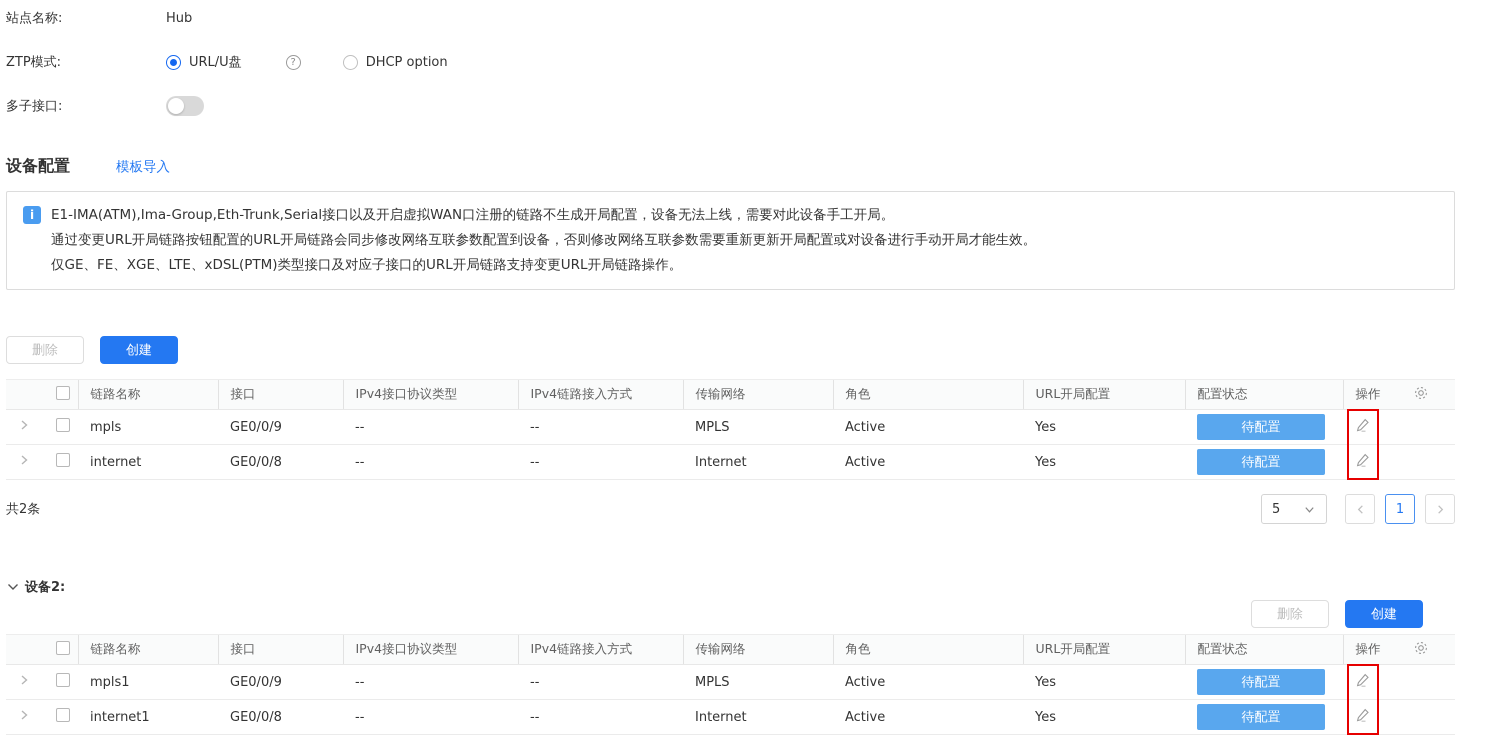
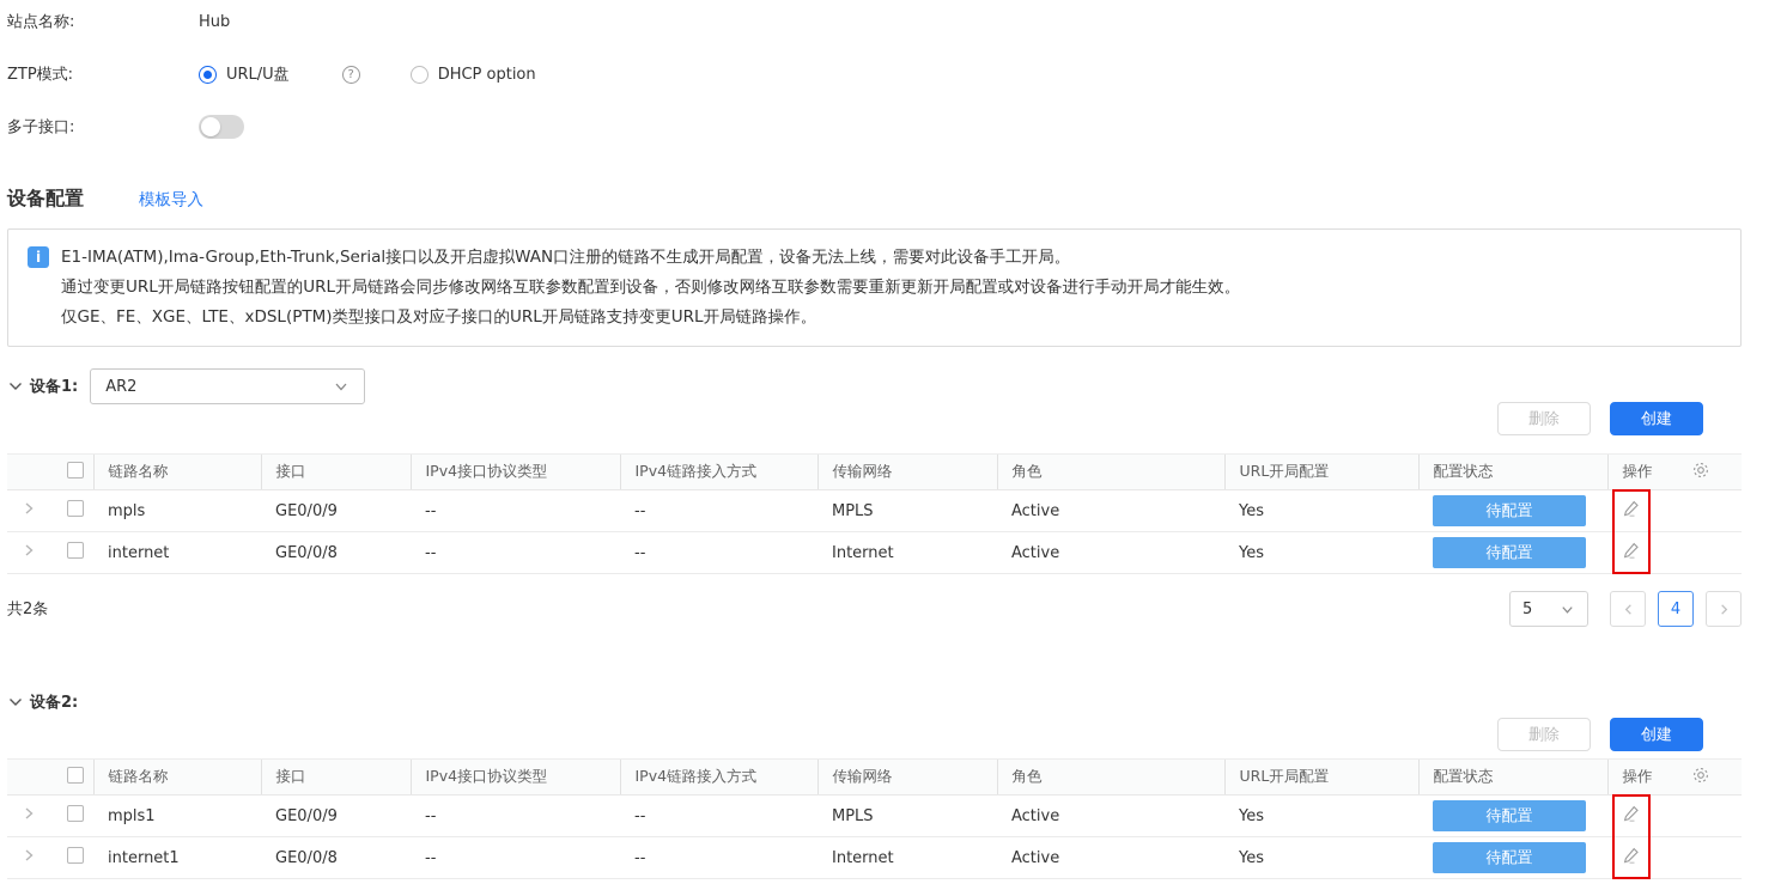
  站点名称:
  Hub
  ZTP模式:
  URL/U盘
  ?
  DHCP option
  多子接口:
  设备配置
  模板导入
  i
  E1-IMA(ATM),Ima-Group,Eth-Trunk,Serial接口以及开启虚拟WAN口注册的链路不生成开局配置，设备无法上线，需要对此设备手工开局。
  通过变更URL开局链路按钮配置的URL开局链路会同步修改网络互联参数配置到设备，否则修改网络互联参数需要重新更新开局配置或对设备进行手动开局才能生效。
  仅GE、FE、XGE、LTE、xDSL(PTM)类型接口及对应子接口的URL开局链路支持变更URL开局链路操作。
+ 设备1:
+ AR2
  删除
  创建
  		链路名称	接口	IPv4接口协议类型	IPv4链路接入方式	传输网络	角色	URL开局配置	配置状态	操作
  		mpls	GE0/0/9	--	--	MPLS	Active	Yes	待配置
  		internet	GE0/0/8	--	--	Internet	Active	Yes	待配置
  共2条
  5
- 1
+ 4
  设备2:
  删除
  创建
  		链路名称	接口	IPv4接口协议类型	IPv4链路接入方式	传输网络	角色	URL开局配置	配置状态	操作
  		mpls1	GE0/0/9	--	--	MPLS	Active	Yes	待配置
  		internet1	GE0/0/8	--	--	Internet	Active	Yes	待配置
